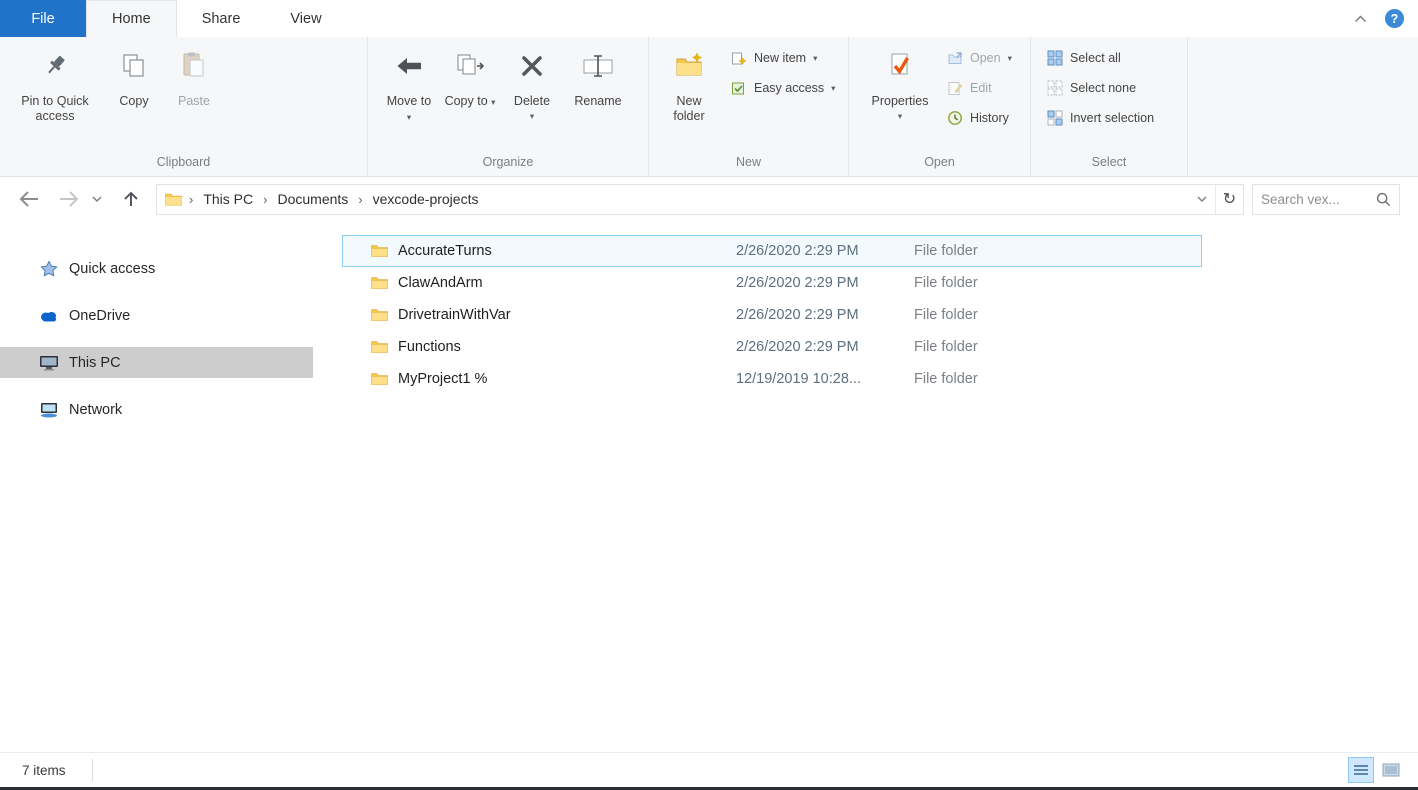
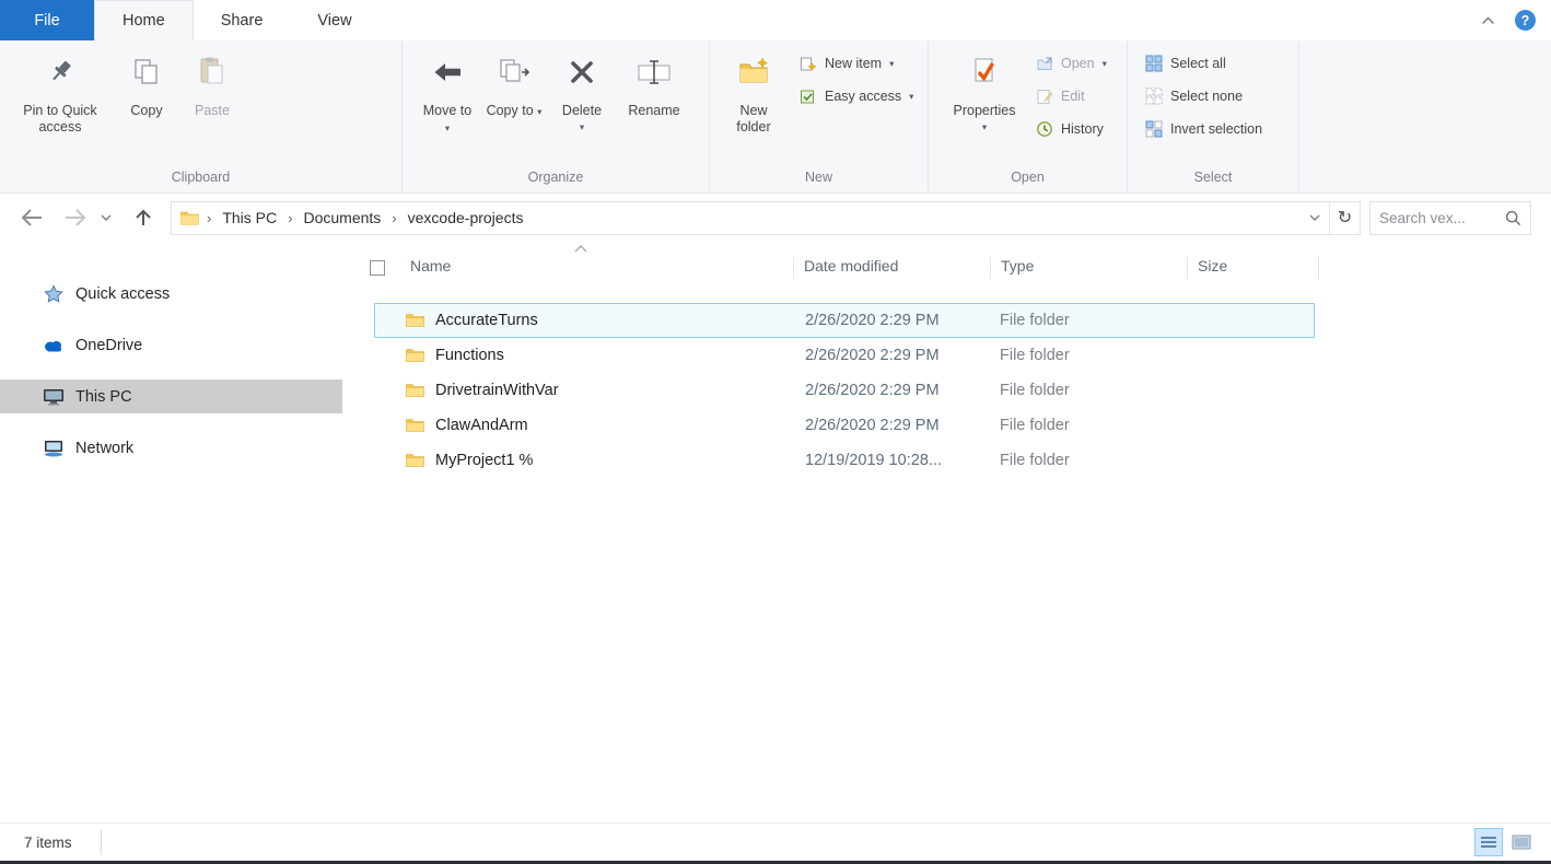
  File
  Home
  Share
  View
  ?
  Pin to Quick access
  Copy
  Paste
  Clipboard
  Move to ▾
  Copy to ▾
  Delete
  ▾
  Rename
  Organize
  New folder
  New item
  ▾
  Easy access
  ▾
  New
  Properties
  ▾
  Open
  ▾
  Edit
  History
  Open
  Select all
  Select none
  Invert selection
  Select
  ›
  This PC
  ›
  Documents
  ›
  vexcode-projects
  ↻
  Search vex...
  Quick access
  OneDrive
  This PC
  Network
+ Name
+ Date modified
+ Type
+ Size
  AccurateTurns
  2/26/2020 2:29 PM
  File folder
- ClawAndArm
+ Functions
  2/26/2020 2:29 PM
  File folder
  DrivetrainWithVar
  2/26/2020 2:29 PM
  File folder
- Functions
+ ClawAndArm
  2/26/2020 2:29 PM
  File folder
  MyProject1 %
  12/19/2019 10:28...
  File folder
  7 items
